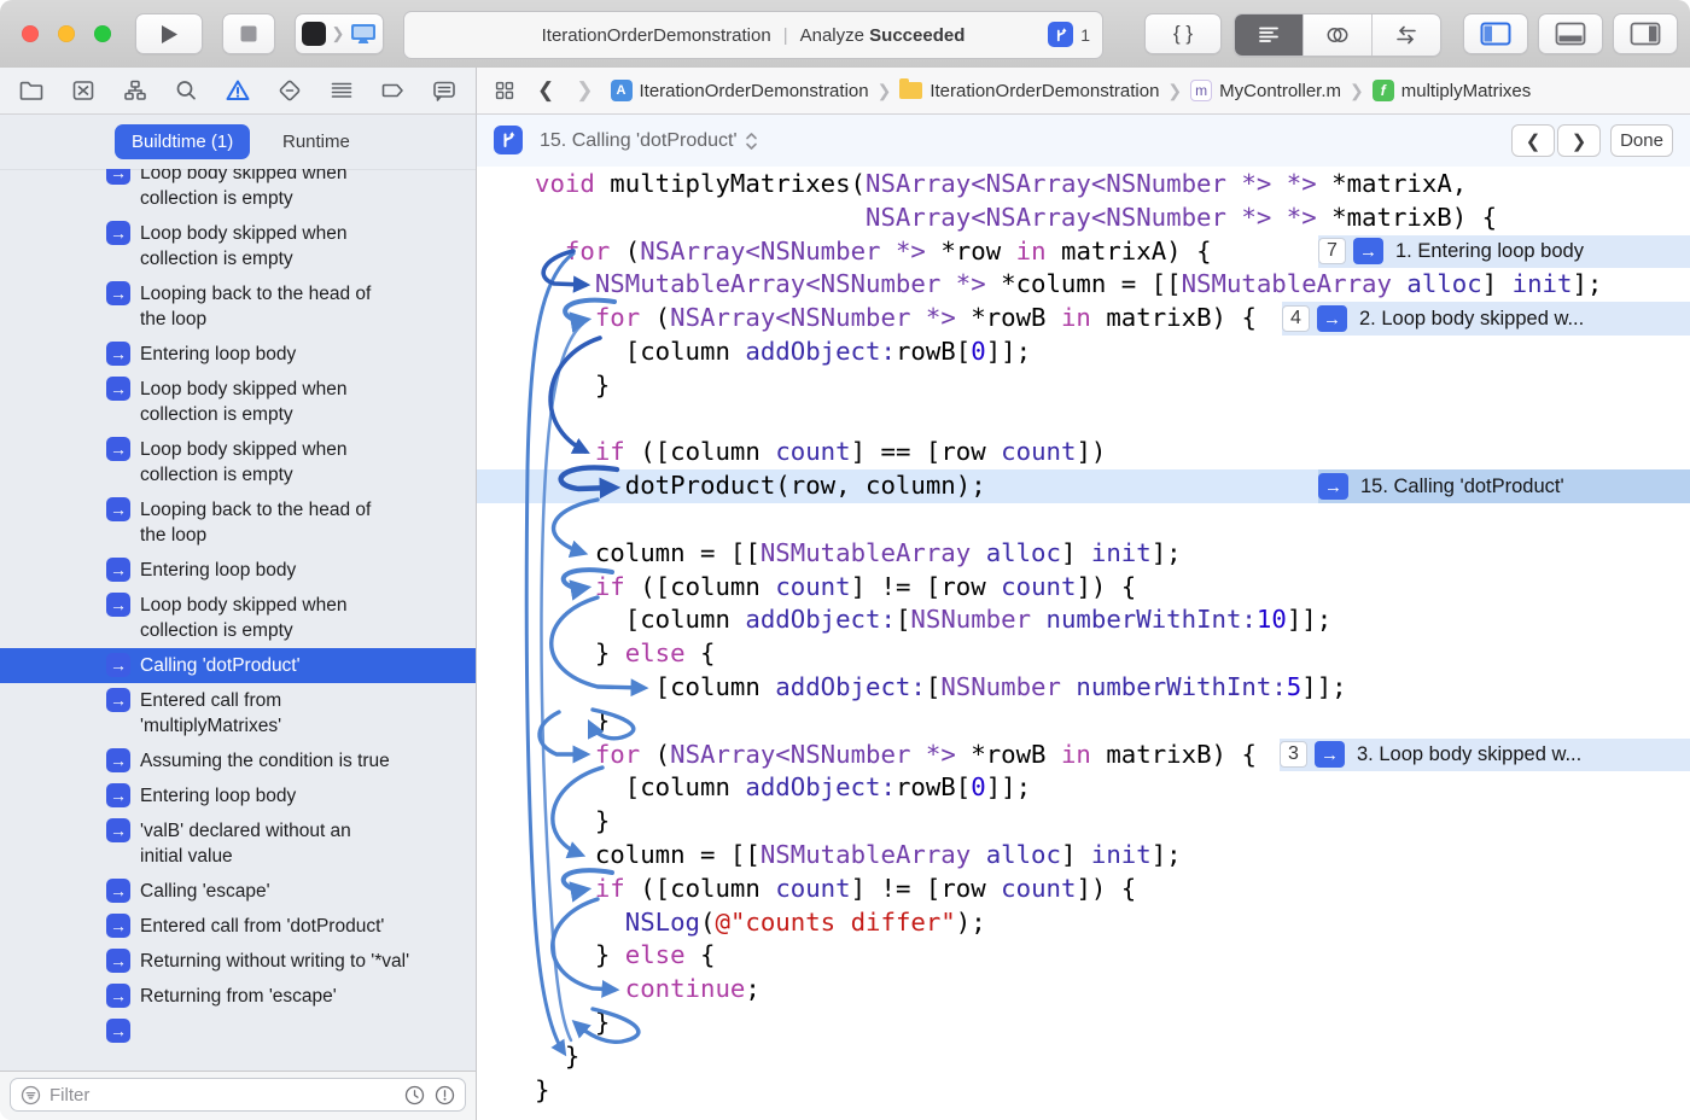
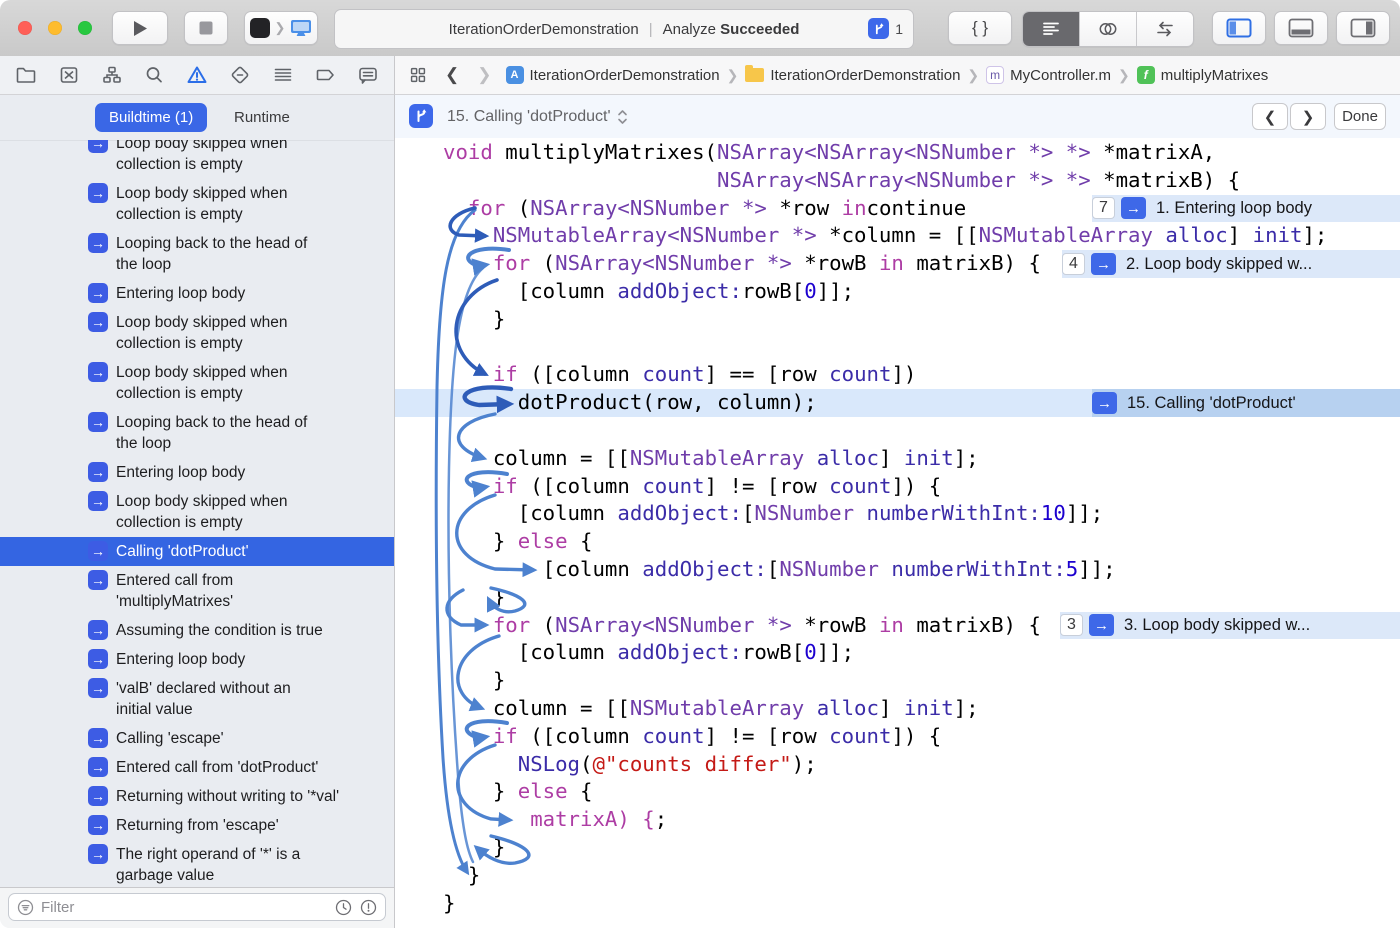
  ❯
  IterationOrderDemonstration
  |
  Analyze
  Succeeded
  1
  { }
  ❮
  ❯
  A
  IterationOrderDemonstration
  ❯
  IterationOrderDemonstration
  ❯
  m
  MyController.m
  ❯
  f
  multiplyMatrixes
  Buildtime (1)
  Runtime
  →
  Loop body skipped when
  collection is empty
  →
  Loop body skipped when
  collection is empty
  →
  Looping back to the head of
  the loop
  →
  Entering loop body
  →
  Loop body skipped when
  collection is empty
  →
  Loop body skipped when
  collection is empty
  →
  Looping back to the head of
  the loop
  →
  Entering loop body
  →
  Loop body skipped when
  collection is empty
  →
  Calling 'dotProduct'
  →
  Entered call from
  'multiplyMatrixes'
  →
  Assuming the condition is true
  →
  Entering loop body
  →
  'valB' declared without an
  initial value
  →
  Calling 'escape'
  →
  Entered call from 'dotProduct'
  →
  Returning without writing to '*val'
  →
  Returning from 'escape'
  →
+ The right operand of '*' is a
+ garbage value
  Filter
  15. Calling 'dotProduct'
  ❮
  ❯
  Done
  7
  →
  1. Entering loop body
  4
  →
  2. Loop body skipped w...
  →
  15. Calling 'dotProduct'
  3
  →
  3. Loop body skipped w...
  void multiplyMatrixes(NSArray<NSArray<NSNumber *> *> *matrixA,
  NSArray<NSArray<NSNumber *> *> *matrixB) {
- or (NSArray<NSNumber *> *row in matrixA) {
+ or (NSArray<NSNumber *> *row incontinue
  NSMutableArray<NSNumber *> *column = [[NSMutableArray alloc] init];
  for (NSArray<NSNumber *> *rowB in matrixB) {
  [column addObject:rowB[0]];
  }
  if ([column count] == [row count])
  dotProduct(row, column);
  column = [[NSMutableArray alloc] init];
  if ([column count] != [row count]) {
  [column addObject:[NSNumber numberWithInt:10]];
  } else {
  [column addObject:[NSNumber numberWithInt:5]];
  }
  for (NSArray<NSNumber *> *rowB in matrixB) {
  [column addObject:rowB[0]];
  }
  column = [[NSMutableArray alloc] init];
  if ([column count] != [row count]) {
  NSLog(@"counts differ");
  } else {
- continue;
+ matrixA) {;
  }
  }
  }
